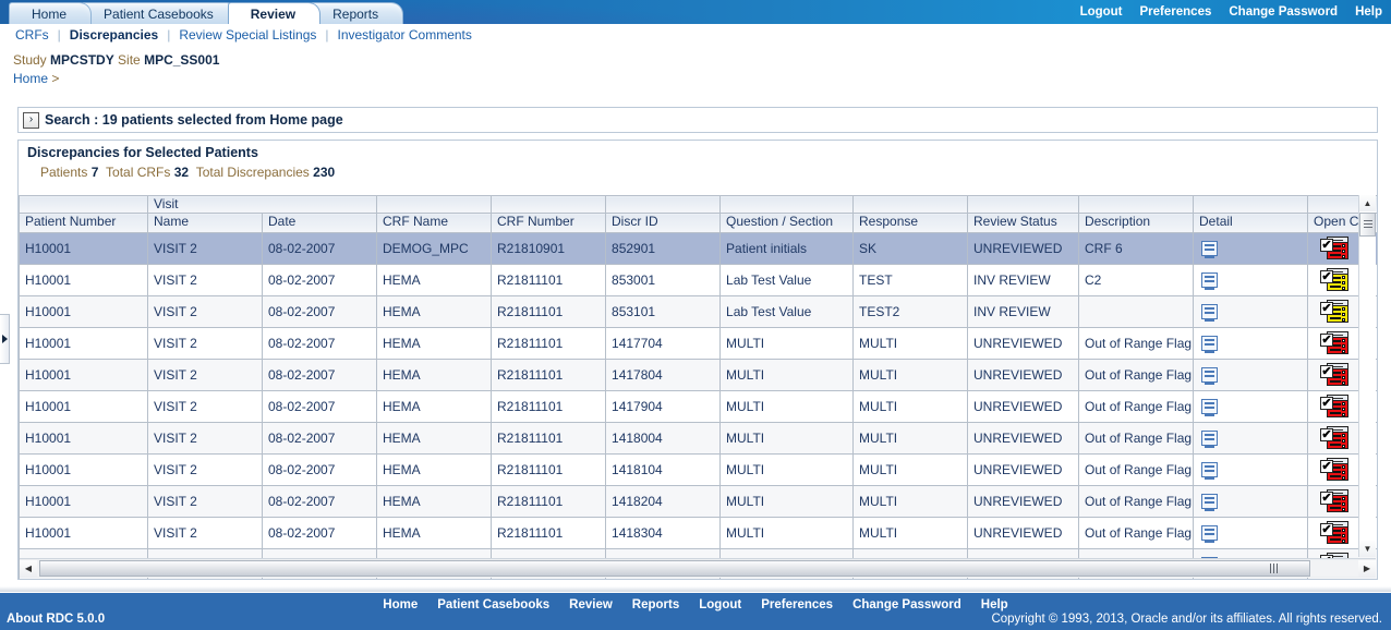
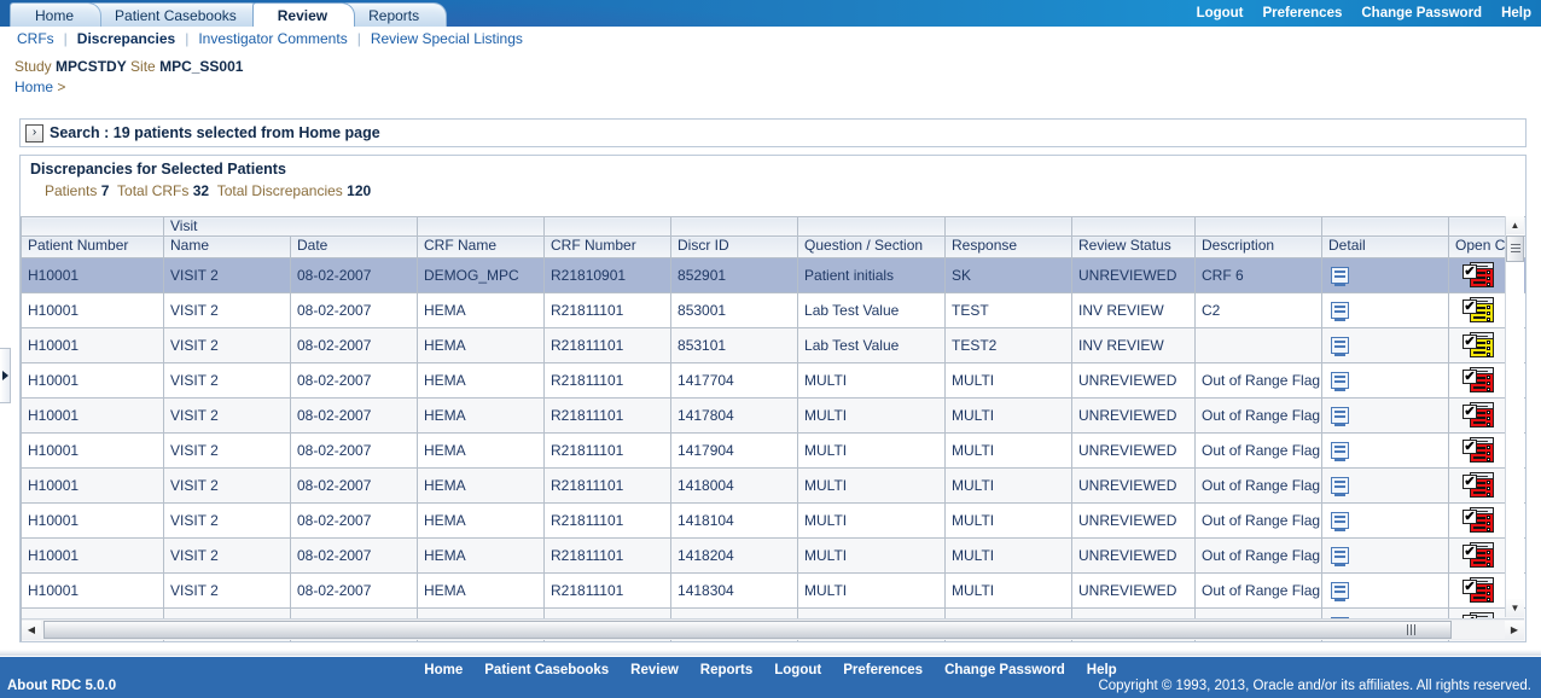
  Home
  Patient Casebooks
  Review
  Reports
  Logout
  Preferences
  Change Password
  Help
  CRFs
  |
  Discrepancies
  |
- Review Special Listings
+ Investigator Comments
  |
- Investigator Comments
+ Review Special Listings
  Study MPCSTDY Site MPC_SS001
  Home >
  ›
  Search : 19 patients selected from Home page
  Discrepancies for Selected Patients
- Patients 7 Total CRFs 32 Total Discrepancies 230
+ Patients 7 Total CRFs 32 Total Discrepancies 120
  	Visit
  Patient Number	Name	Date	CRF Name	CRF Number	Discr ID	Question / Section	Response	Review Status	Description	Detail	Open C
  H10001	VISIT 2	08-02-2007	DEMOG_MPC	R21810901	852901	Patient initials	SK	UNREVIEWED	CRF 6		✔
  H10001	VISIT 2	08-02-2007	HEMA	R21811101	853001	Lab Test Value	TEST	INV REVIEW	C2		✔
  H10001	VISIT 2	08-02-2007	HEMA	R21811101	853101	Lab Test Value	TEST2	INV REVIEW			✔
  H10001	VISIT 2	08-02-2007	HEMA	R21811101	1417704	MULTI	MULTI	UNREVIEWED	Out of Range Flag		✔
  H10001	VISIT 2	08-02-2007	HEMA	R21811101	1417804	MULTI	MULTI	UNREVIEWED	Out of Range Flag		✔
  H10001	VISIT 2	08-02-2007	HEMA	R21811101	1417904	MULTI	MULTI	UNREVIEWED	Out of Range Flag		✔
  H10001	VISIT 2	08-02-2007	HEMA	R21811101	1418004	MULTI	MULTI	UNREVIEWED	Out of Range Flag		✔
  H10001	VISIT 2	08-02-2007	HEMA	R21811101	1418104	MULTI	MULTI	UNREVIEWED	Out of Range Flag		✔
  H10001	VISIT 2	08-02-2007	HEMA	R21811101	1418204	MULTI	MULTI	UNREVIEWED	Out of Range Flag		✔
  H10001	VISIT 2	08-02-2007	HEMA	R21811101	1418304	MULTI	MULTI	UNREVIEWED	Out of Range Flag		✔
  ▲
  ▼
  ◀
  ▶
  Home Patient Casebooks Review Reports Logout Preferences Change Password Help
  About RDC 5.0.0
  Copyright © 1993, 2013, Oracle and/or its affiliates. All rights reserved.
